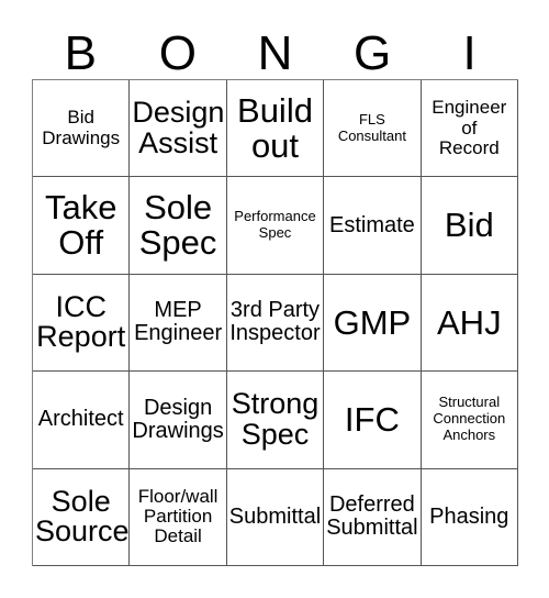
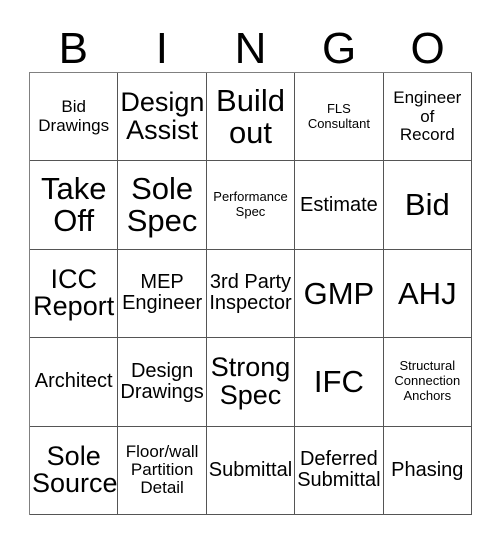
  B
- O
+ I
  N
  G
- I
+ O
  Bid
  Drawings
  Design
  Assist
  Build
  out
  FLS
  Consultant
  Engineer
  of
  Record
  Take
  Off
  Sole
  Spec
  Performance
  Spec
  Estimate
  Bid
  ICC
  Report
  MEP
  Engineer
  3rd Party
  Inspector
  GMP
  AHJ
  Architect
  Design
  Drawings
  Strong
  Spec
  IFC
  Structural
  Connection
  Anchors
  Sole
  Source
  Floor/wall
  Partition
  Detail
  Submittal
  Deferred
  Submittal
  Phasing
